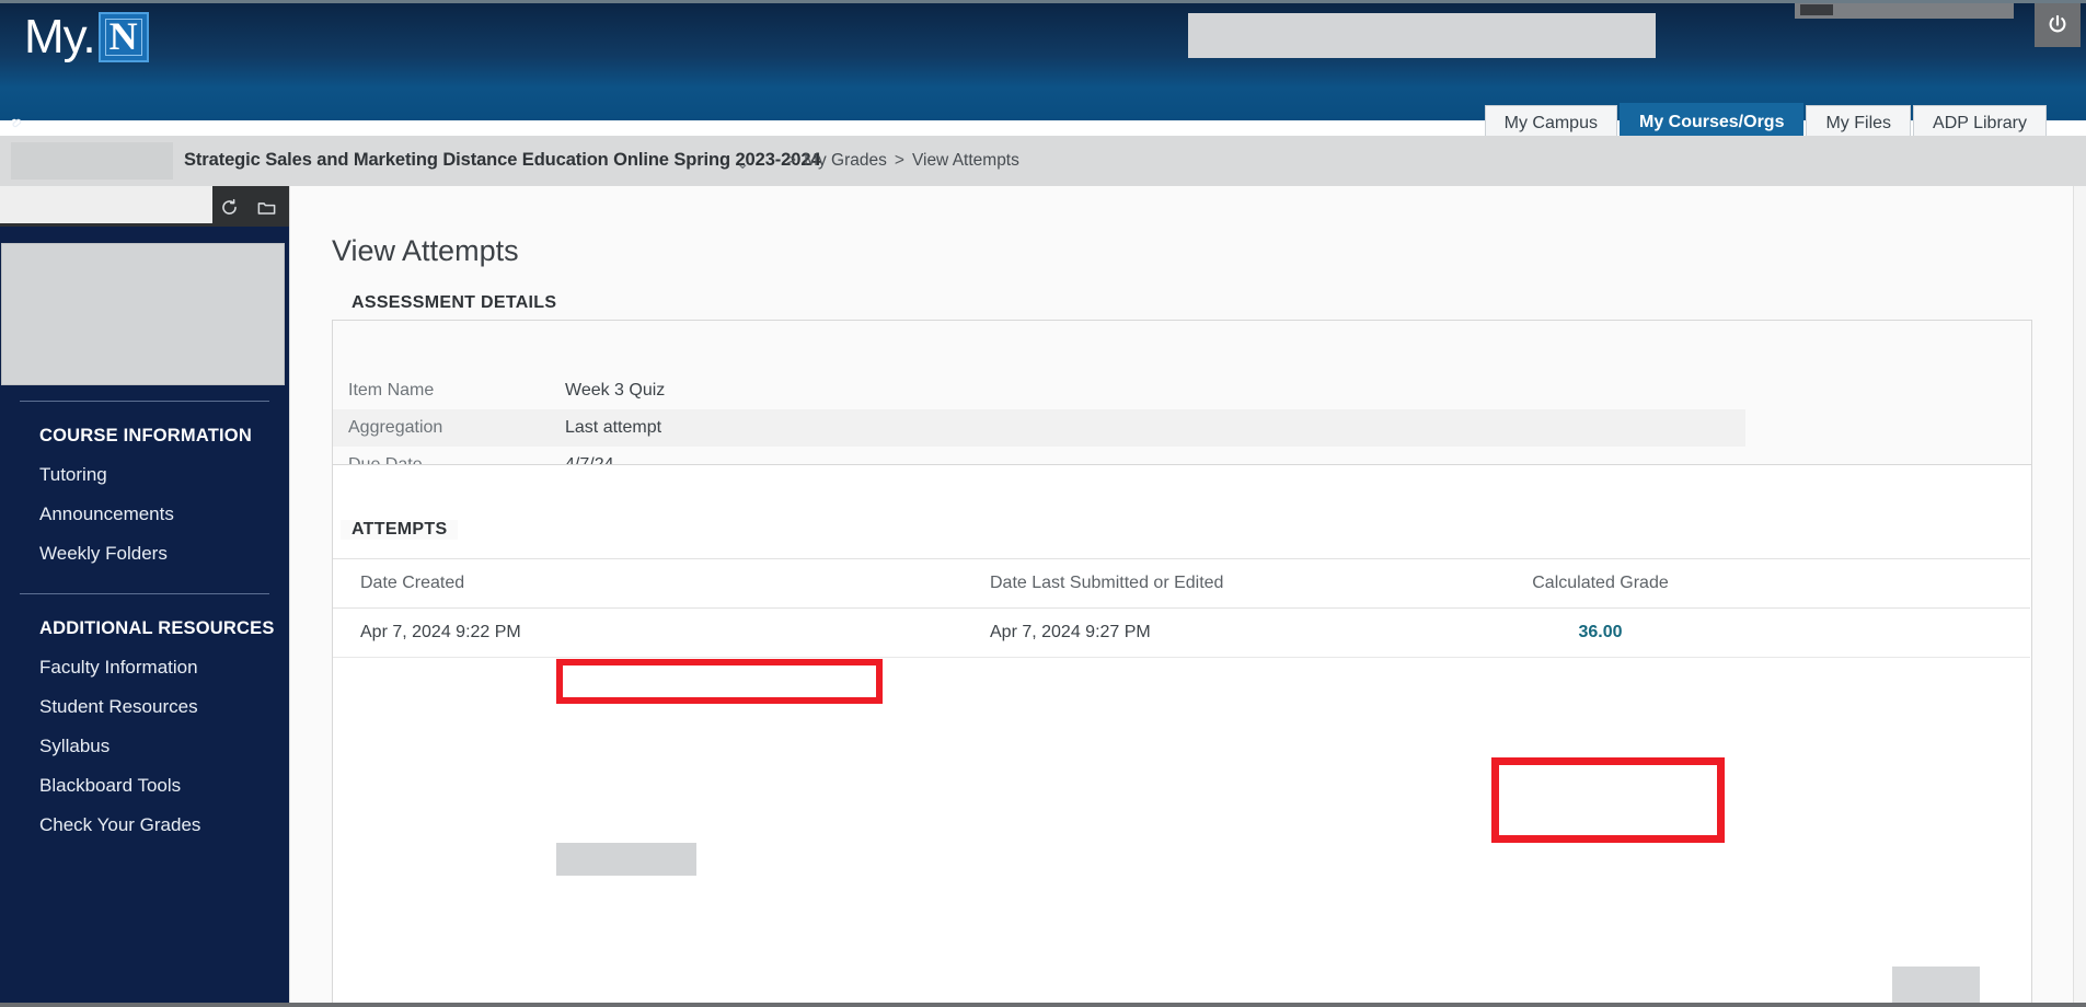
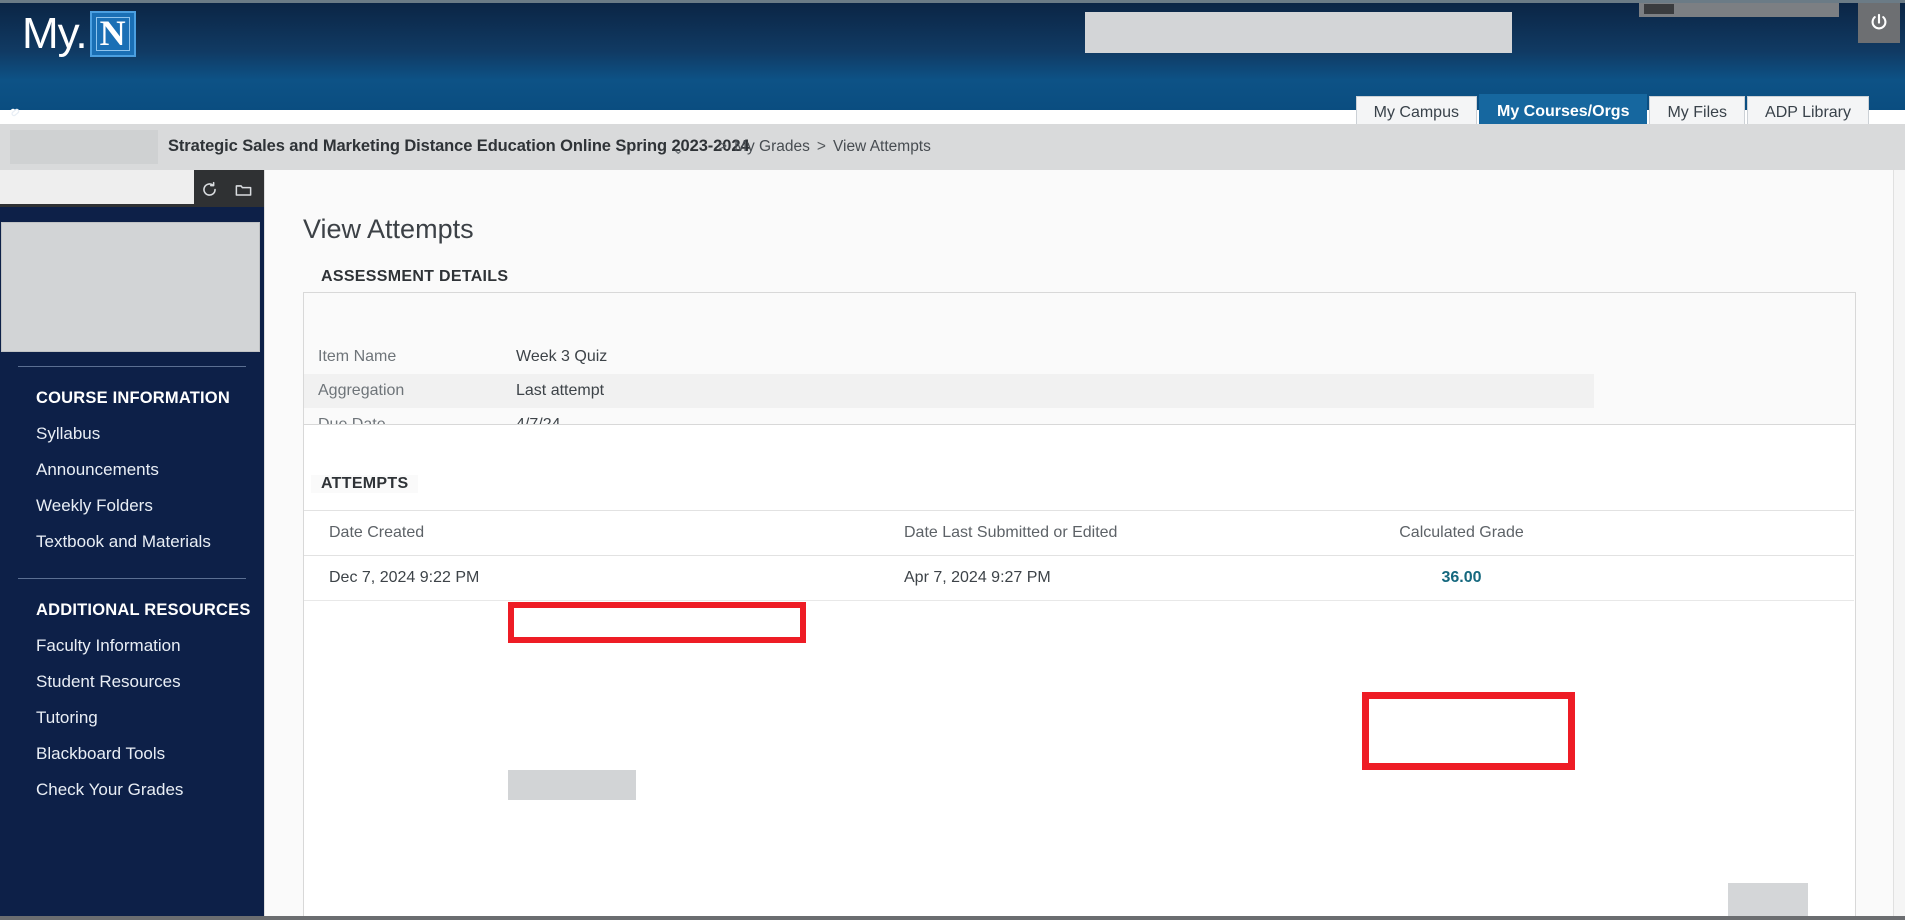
  My.
  N
  My Campus
  My Courses/Orgs
  My Files
  ADP Library
  Strategic Sales and Marketing Distance Education Online Spring 2023-2024
  ⌄
  >
  My Grades
  >
  View Attempts
  COURSE INFORMATION
- Tutoring
+ Syllabus
  Announcements
  Weekly Folders
+ Textbook and Materials
  ADDITIONAL RESOURCES
  Faculty Information
  Student Resources
- Syllabus
+ Tutoring
  Blackboard Tools
  Check Your Grades
  View Attempts
  ASSESSMENT DETAILS
  Item Name
  Week 3 Quiz
  Aggregation
  Last attempt
  ATTEMPTS
  Date Created	Date Last Submitted or Edited	Calculated Grade
- Apr 7, 2024 9:22 PM	Apr 7, 2024 9:27 PM	36.00
+ Dec 7, 2024 9:22 PM	Apr 7, 2024 9:27 PM	36.00
